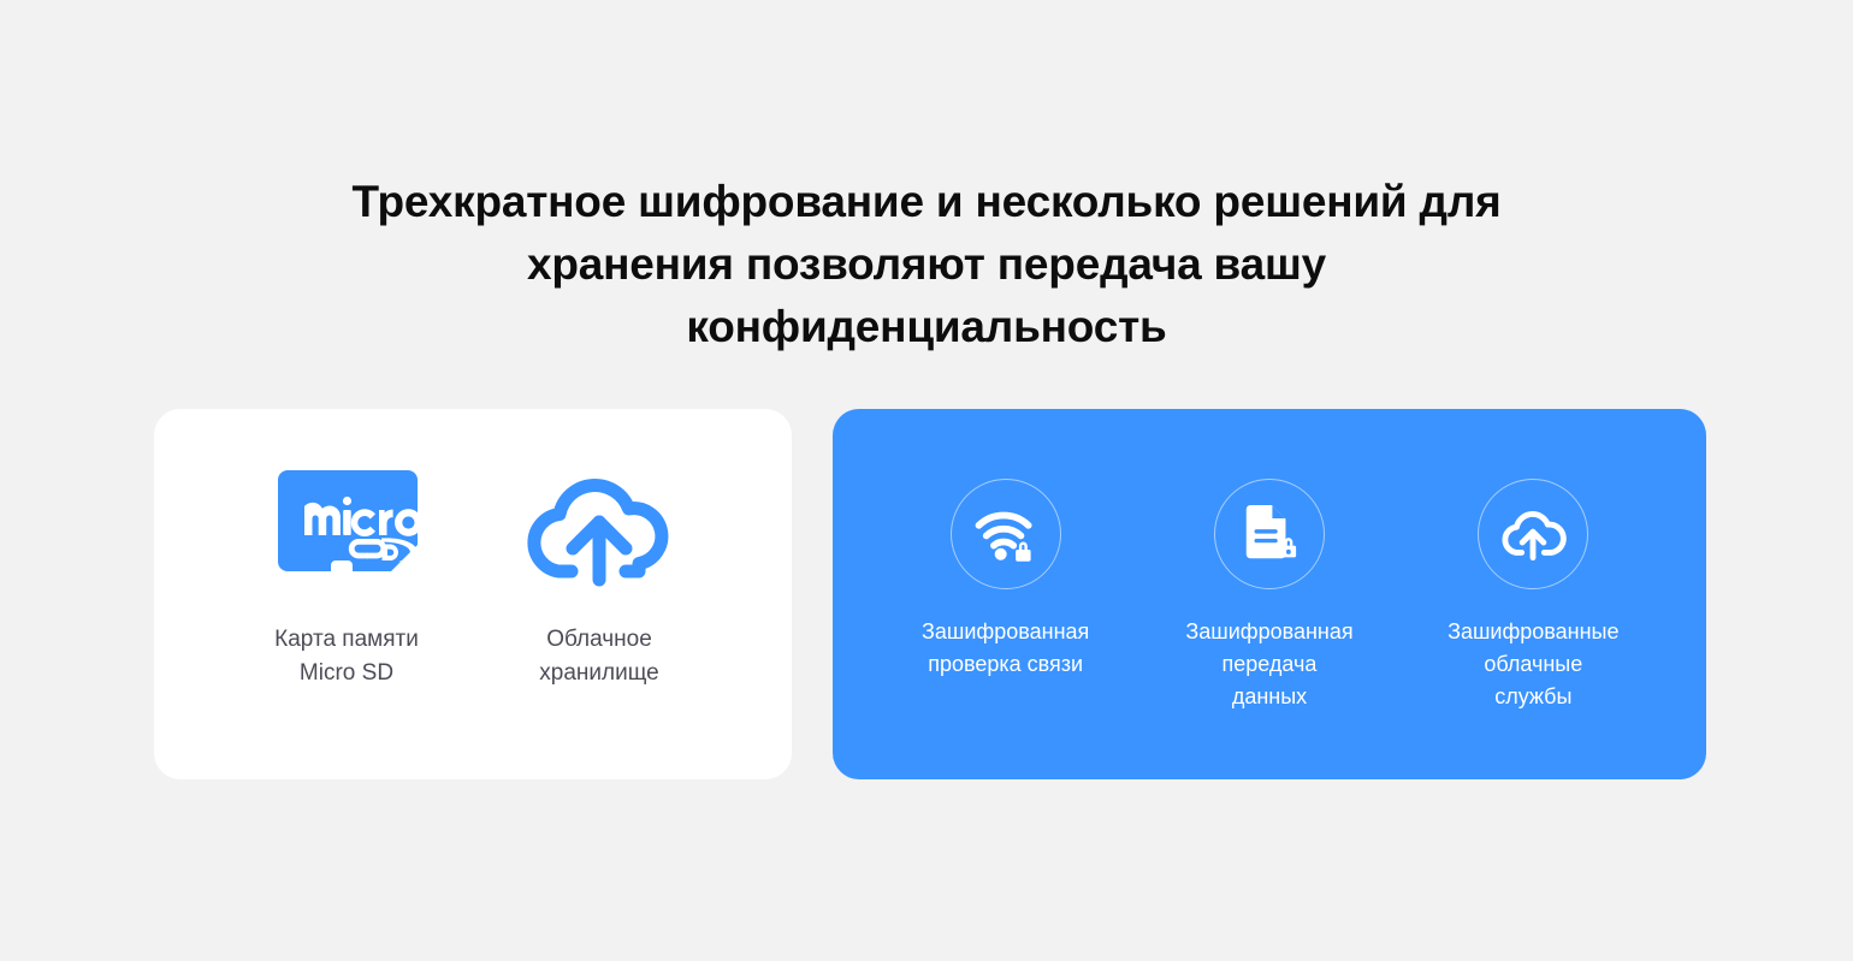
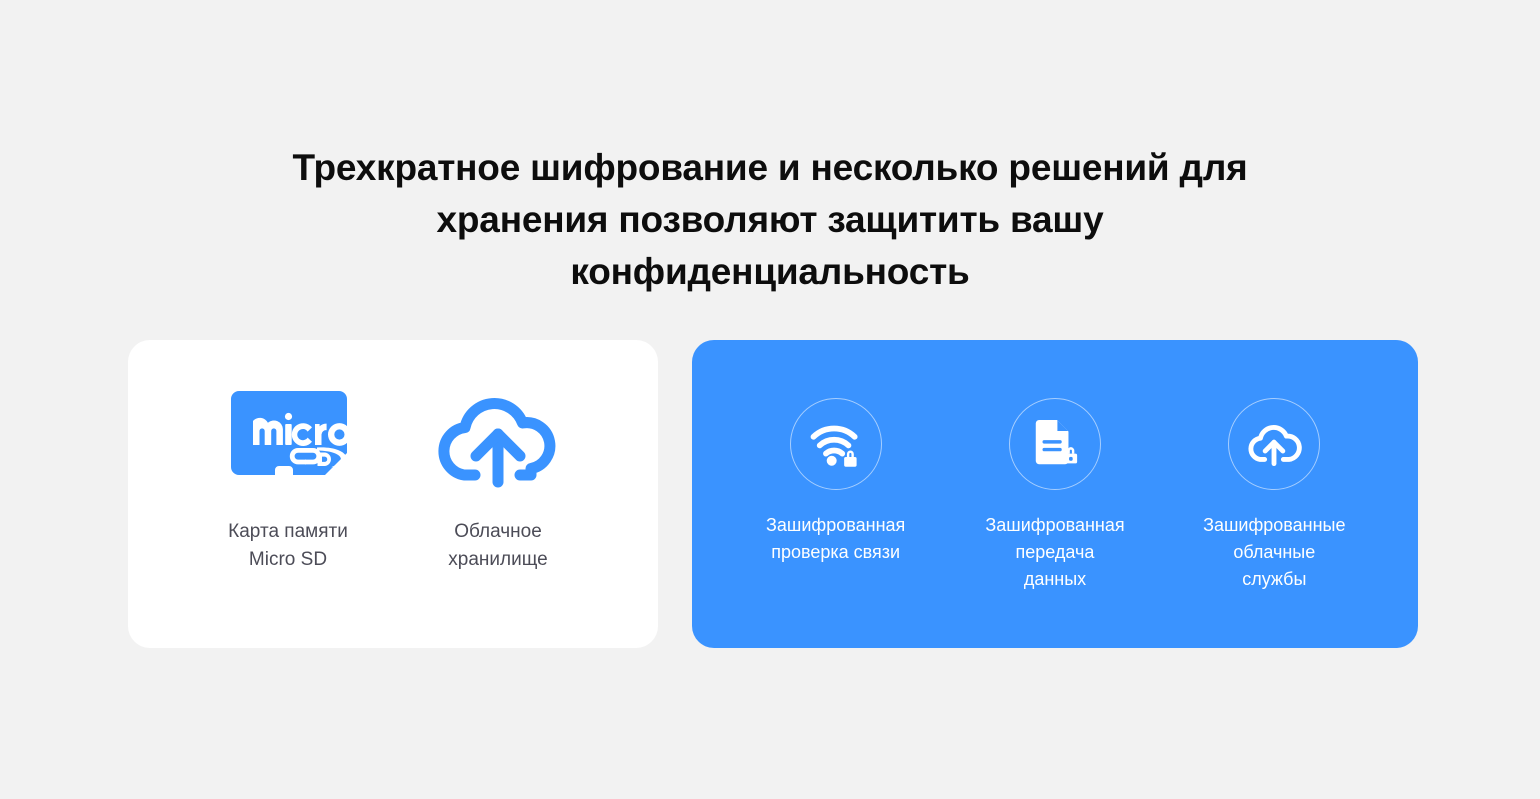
- Трехкратное шифрование и несколько решений для хранения позволяют передача вашу конфиденциальность
+ Трехкратное шифрование и несколько решений для хранения позволяют защитить вашу конфиденциальность
  Карта памяти
  Micro SD
  Облачное
  хранилище
  Зашифрованная
  проверка связи
  Зашифрованная
  передача
  данных
  Зашифрованные
  облачные
  службы
